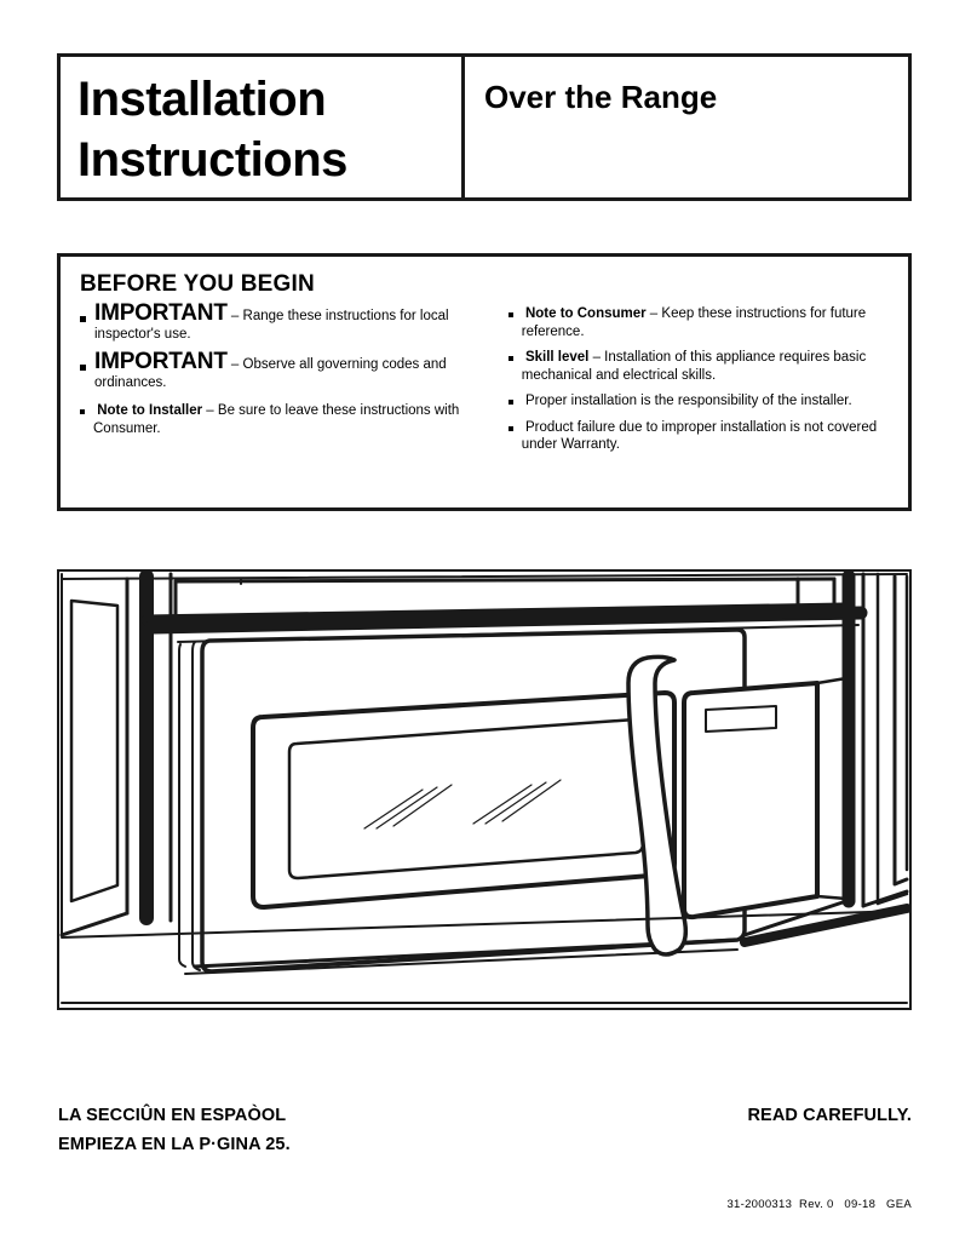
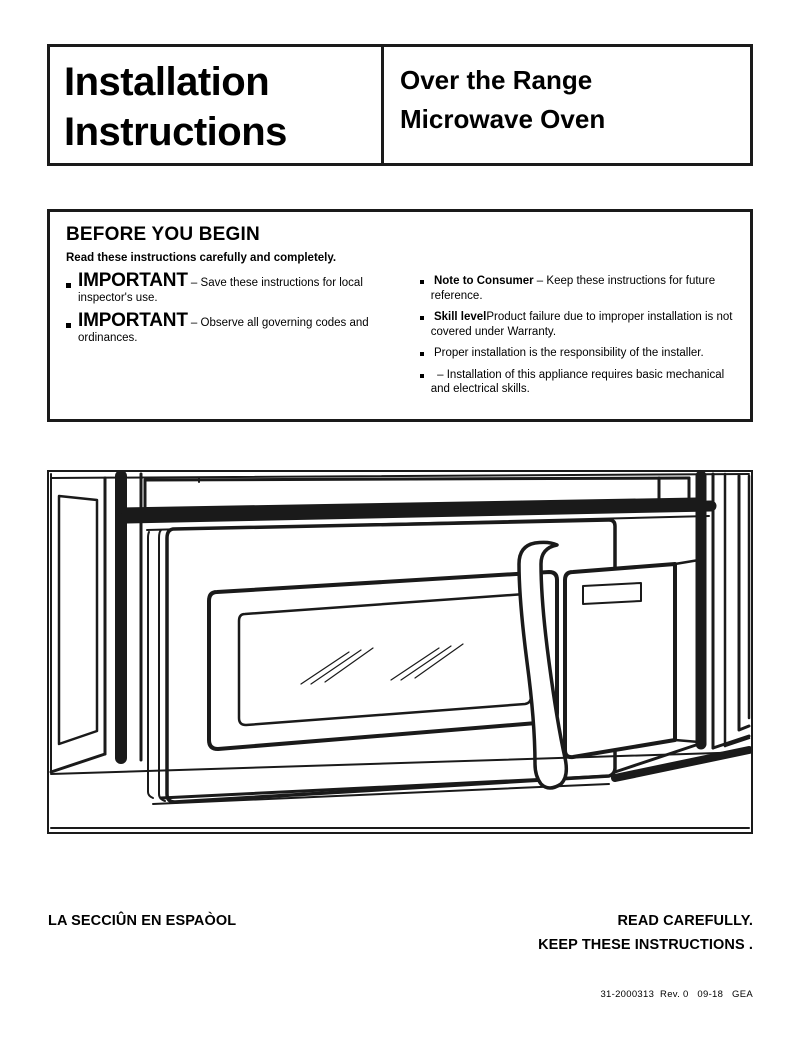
  Installation
  Instructions
  Over the Range
+ Microwave Oven
  BEFORE YOU BEGIN
+ Read these instructions carefully and completely.
- IMPORTANT – Range these instructions for local inspector's use.
+ IMPORTANT – Save these instructions for local inspector's use.
  IMPORTANT – Observe all governing codes and ordinances.
- Note to Installer – Be sure to leave these instructions with Consumer.
  Note to Consumer – Keep these instructions for future reference.
- Skill level – Installation of this appliance requires basic mechanical and electrical skills.
+ Skill levelProduct failure due to improper installation is not covered under Warranty.
  Proper installation is the responsibility of the installer.
- Product failure due to improper installation is not covered under Warranty.
+ – Installation of this appliance requires basic mechanical and electrical skills.
  LA SECCIÛN EN ESPAÒOL
- EMPIEZA EN LA P·GINA 25.
  READ CAREFULLY.
+ KEEP THESE INSTRUCTIONS .
  31-2000313 Rev. 0 09-18 GEA
